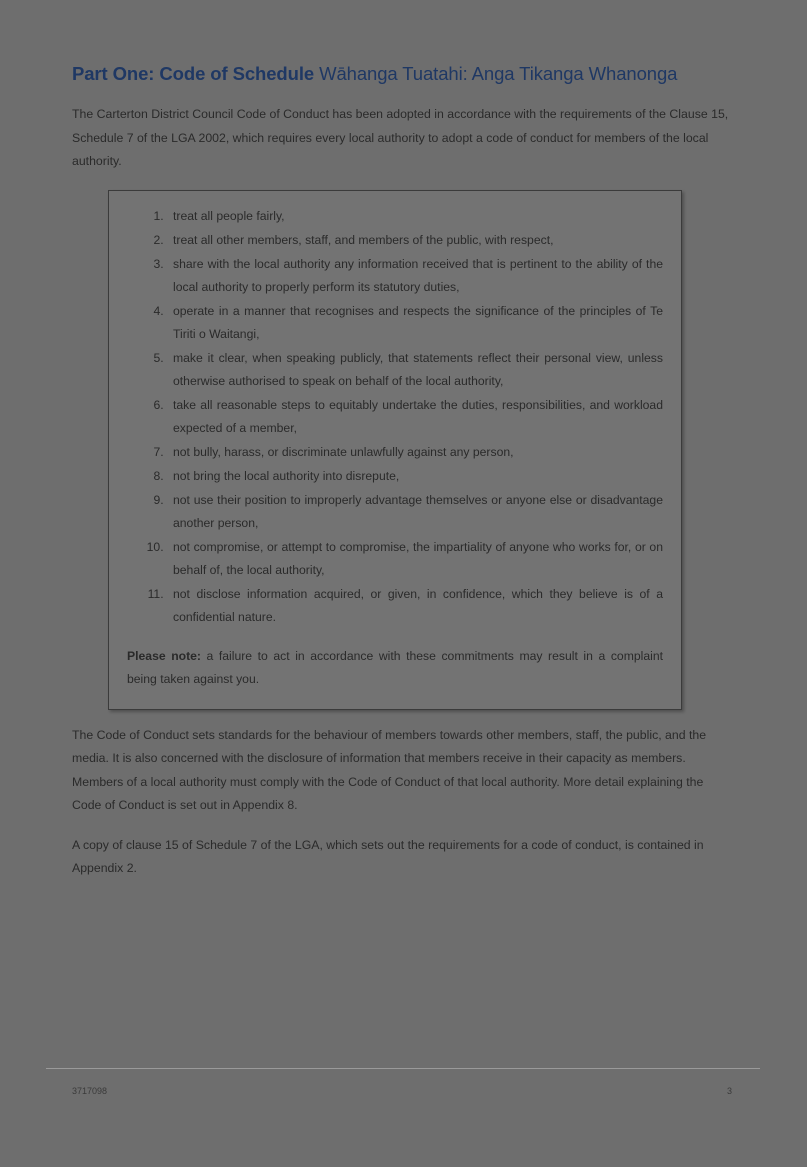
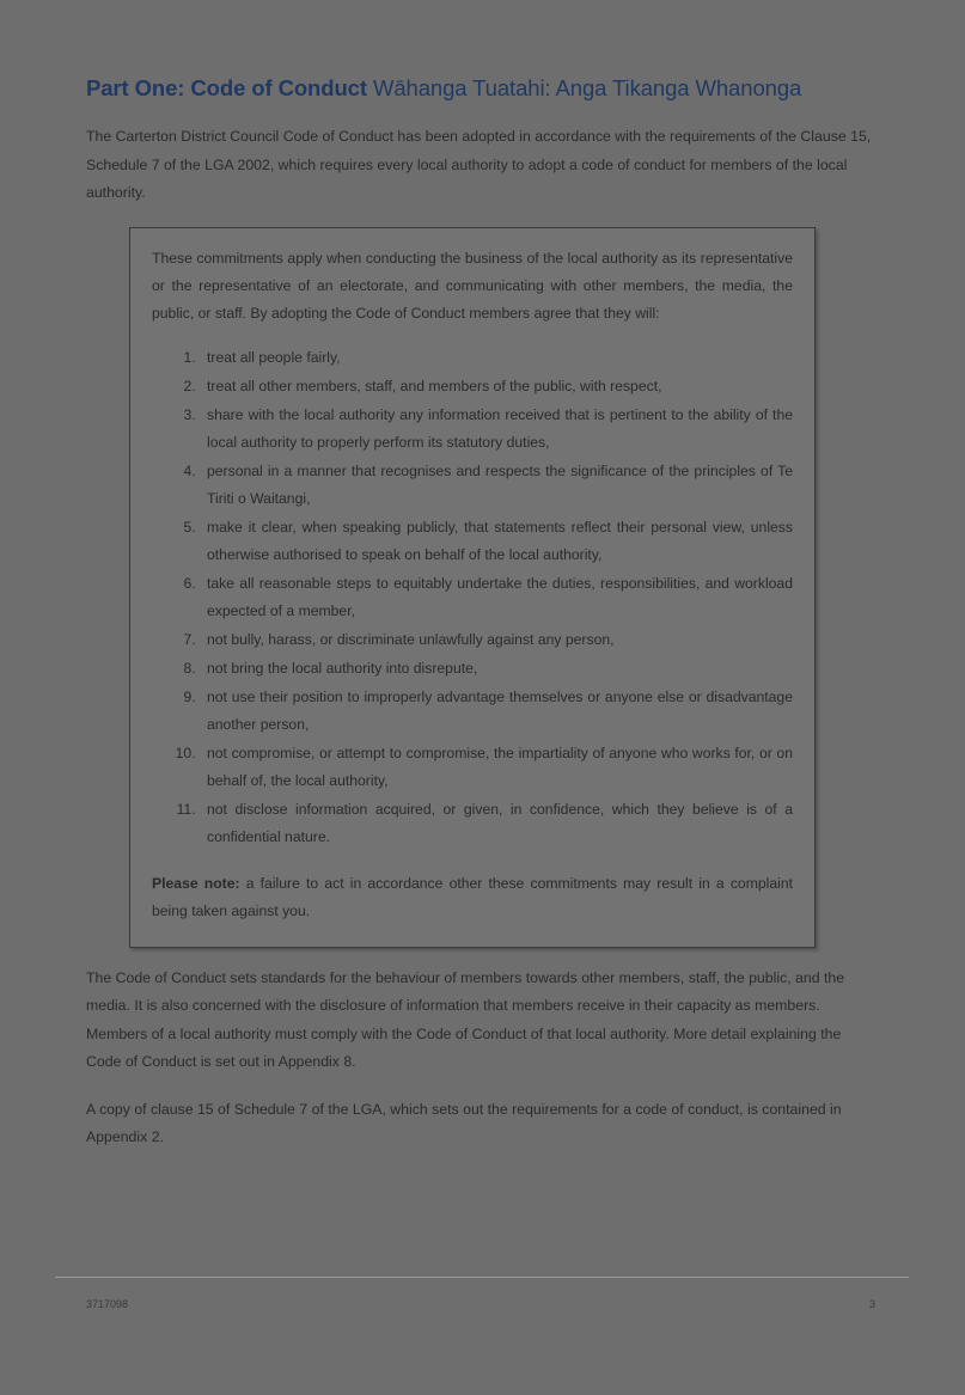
- Part One: Code of Schedule Wāhanga Tuatahi: Anga Tikanga Whanonga
+ Part One: Code of Conduct Wāhanga Tuatahi: Anga Tikanga Whanonga
  The Carterton District Council Code of Conduct has been adopted in accordance with the requirements of the Clause 15, Schedule 7 of the LGA 2002, which requires every local authority to adopt a code of conduct for members of the local authority.
+ These commitments apply when conducting the business of the local authority as its representative or the representative of an electorate, and communicating with other members, the media, the public, or staff. By adopting the Code of Conduct members agree that they will:
  treat all people fairly,
  treat all other members, staff, and members of the public, with respect,
  share with the local authority any information received that is pertinent to the ability of the local authority to properly perform its statutory duties,
- operate in a manner that recognises and respects the significance of the principles of Te Tiriti o Waitangi,
+ personal in a manner that recognises and respects the significance of the principles of Te Tiriti o Waitangi,
  make it clear, when speaking publicly, that statements reflect their personal view, unless otherwise authorised to speak on behalf of the local authority,
  take all reasonable steps to equitably undertake the duties, responsibilities, and workload expected of a member,
  not bully, harass, or discriminate unlawfully against any person,
  not bring the local authority into disrepute,
  not use their position to improperly advantage themselves or anyone else or disadvantage another person,
  not compromise, or attempt to compromise, the impartiality of anyone who works for, or on behalf of, the local authority,
  not disclose information acquired, or given, in confidence, which they believe is of a confidential nature.
- Please note: a failure to act in accordance with these commitments may result in a complaint being taken against you.
+ Please note: a failure to act in accordance other these commitments may result in a complaint being taken against you.
  The Code of Conduct sets standards for the behaviour of members towards other members, staff, the public, and the media. It is also concerned with the disclosure of information that members receive in their capacity as members. Members of a local authority must comply with the Code of Conduct of that local authority. More detail explaining the Code of Conduct is set out in Appendix 8.
  A copy of clause 15 of Schedule 7 of the LGA, which sets out the requirements for a code of conduct, is contained in Appendix 2.
  3717098
  3
